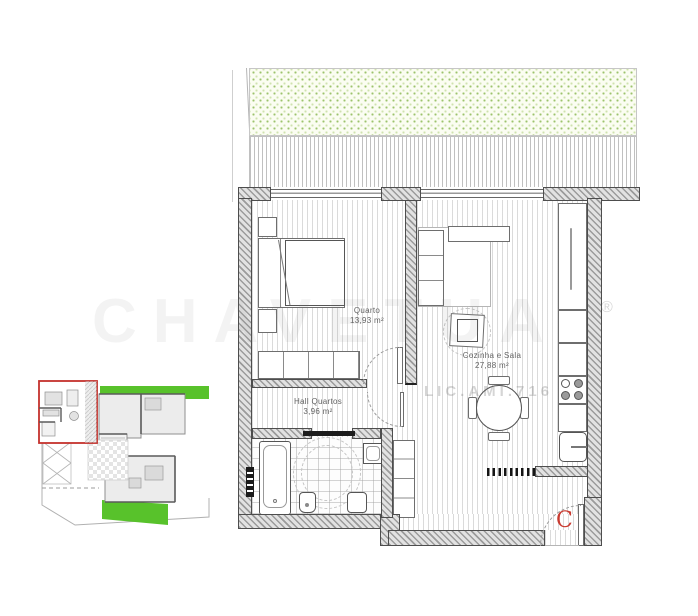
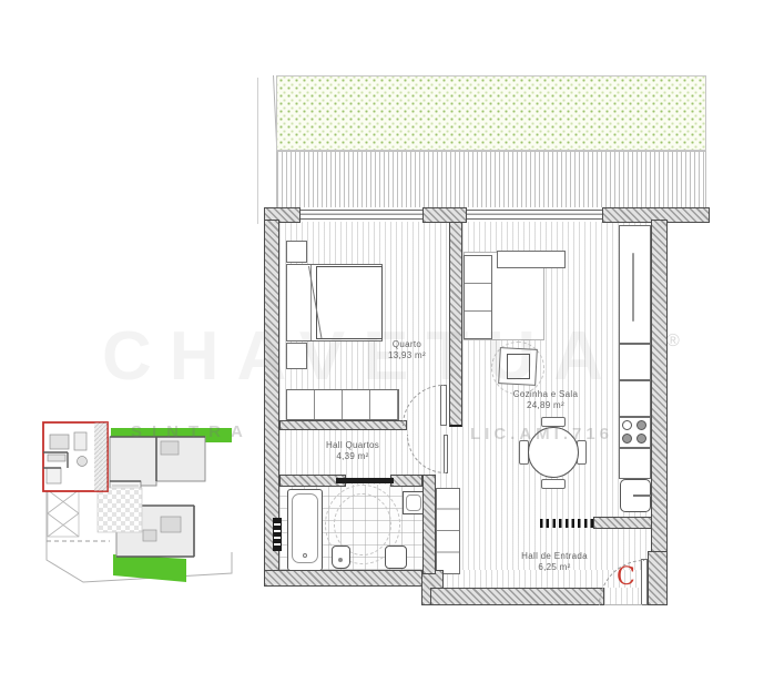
  CHAVETUA
  ®
+ SINTRA
  LIC.AMI.716
  Quarto
  13,93 m²
  Cozinha e Sala
- 27,88 m²
+ 24,89 m²
  Hall Quartos
- 3,96 m²
+ 4,39 m²
+ Hall de Entrada
+ 6,25 m²
  C
